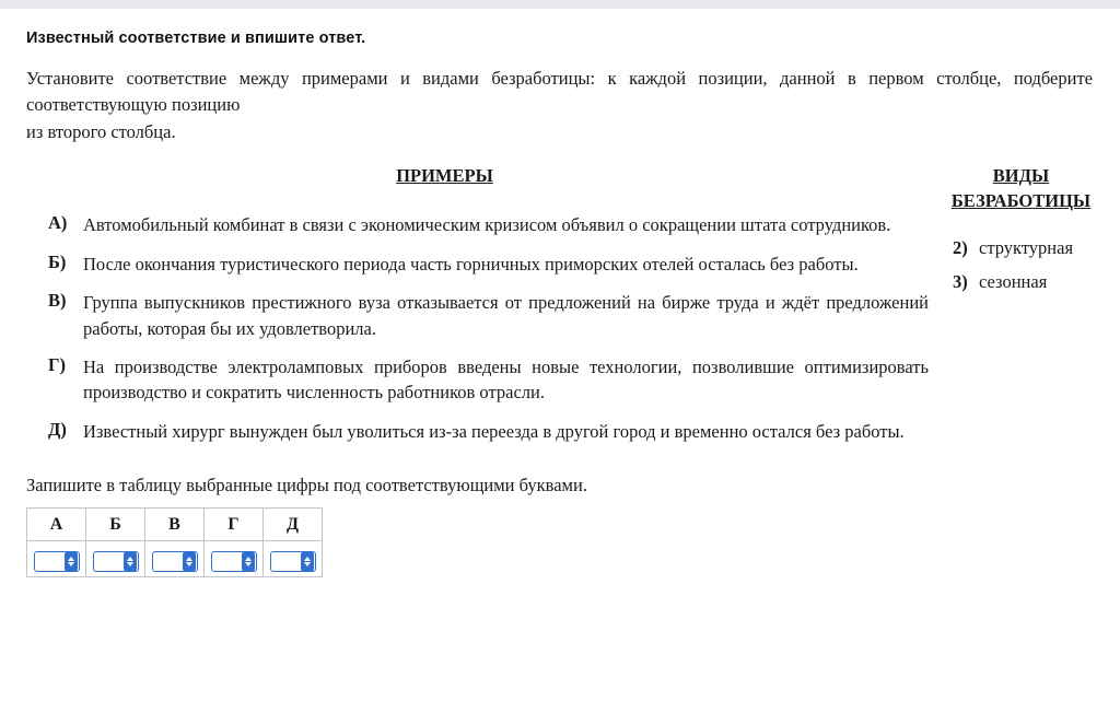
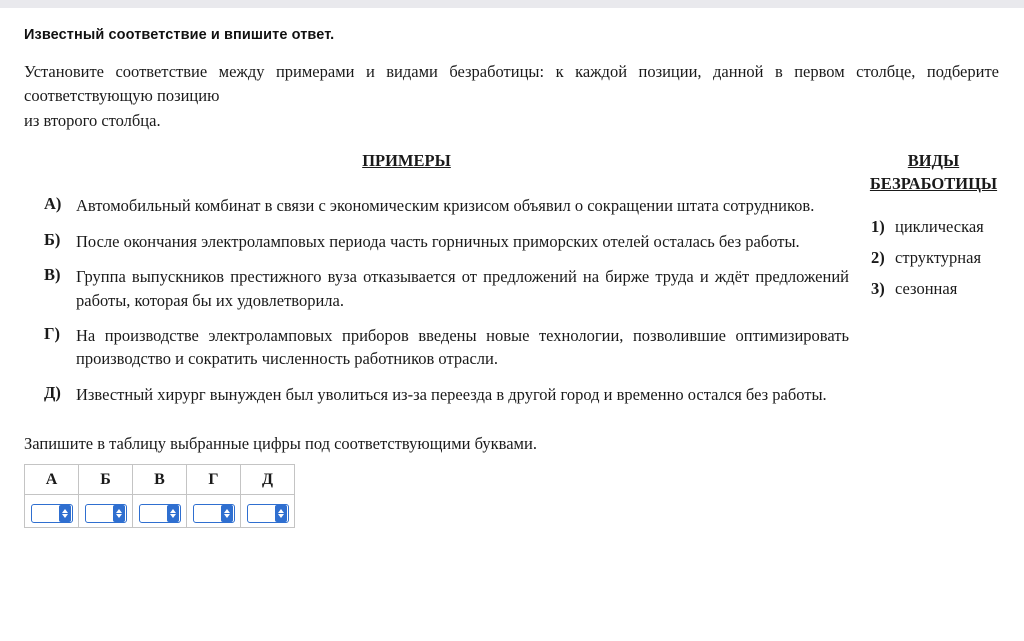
  Известный соответствие и впишите ответ.
  Установите соответствие между примерами и видами безработицы: к каждой позиции, данной в первом столбце, подберите соответствующую позицию
  из второго столбца.
  ПРИМЕРЫ
  А)
  Автомобильный комбинат в связи с экономическим кризисом объявил о сокращении штата сотрудников.
  Б)
- После окончания туристического периода часть горничных приморских отелей осталась без работы.
+ После окончания электроламповых периода часть горничных приморских отелей осталась без работы.
  В)
  Группа выпускников престижного вуза отказывается от предложений на бирже труда и ждёт предложений работы, которая бы их удовлетворила.
  Г)
  На производстве электроламповых приборов введены новые технологии, позволившие оптимизировать производство и сократить численность работников отрасли.
  Д)
  Известный хирург вынужден был уволиться из-за переезда в другой город и временно остался без работы.
  ВИДЫ
  БЕЗРАБОТИЦЫ
+ 1)
+ циклическая
  2)
  структурная
  3)
  сезонная
  Запишите в таблицу выбранные цифры под соответствующими буквами.
  А	Б	В	Г	Д
